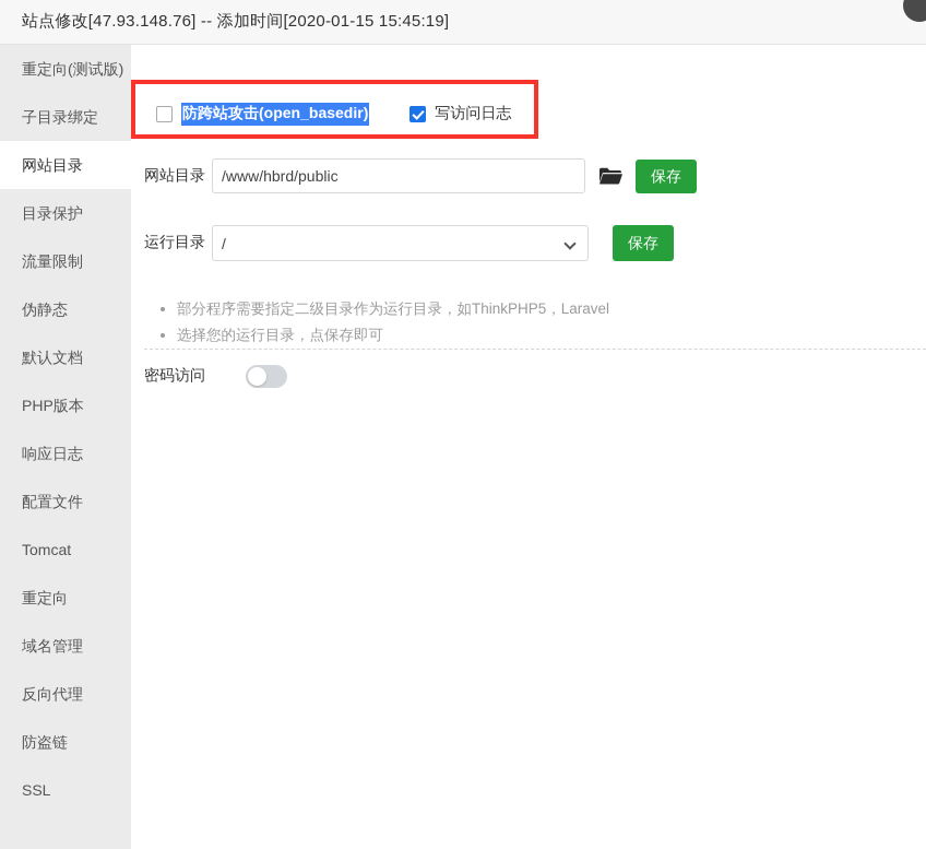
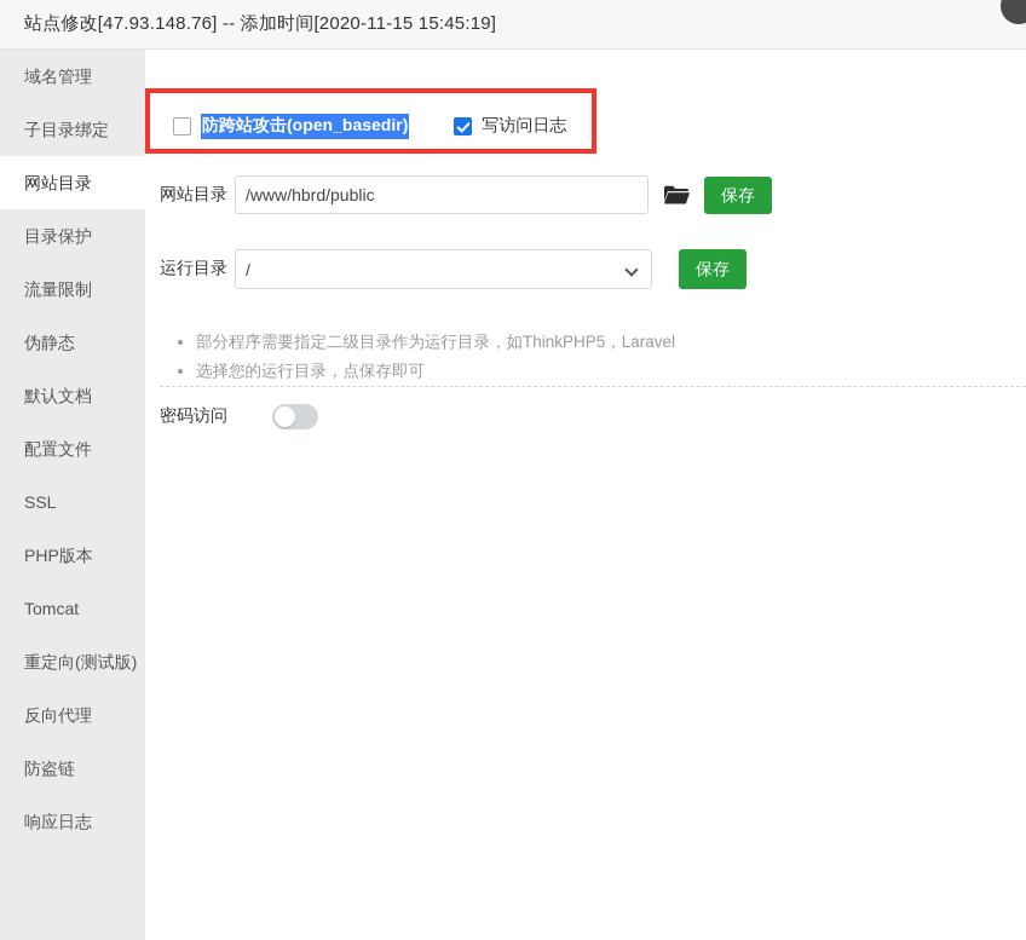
- 站点修改[47.93.148.76] -- 添加时间[2020-01-15 15:45:19]
+ 站点修改[47.93.148.76] -- 添加时间[2020-11-15 15:45:19]
- 重定向(测试版)
+ 域名管理
  子目录绑定
  网站目录
  目录保护
  流量限制
  伪静态
  默认文档
- PHP版本
+ 配置文件
- 响应日志
+ SSL
- 配置文件
+ PHP版本
  Tomcat
- 重定向
- 域名管理
+ 重定向(测试版)
  反向代理
  防盗链
- SSL
+ 响应日志
  防跨站攻击(open_basedir)
  写访问日志
  网站目录
  /www/hbrd/public
  保存
  运行目录
  /
  保存
  部分程序需要指定二级目录作为运行目录，如ThinkPHP5，Laravel
  选择您的运行目录，点保存即可
  密码访问
